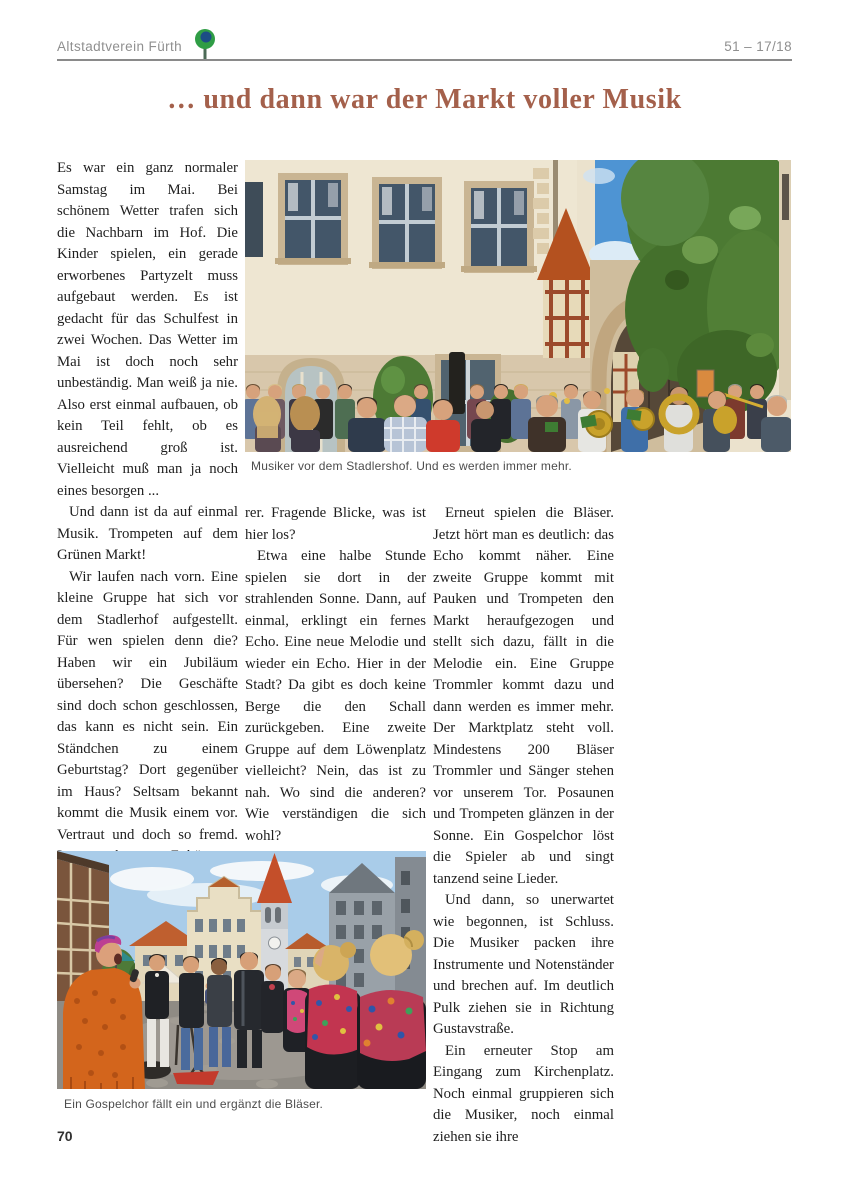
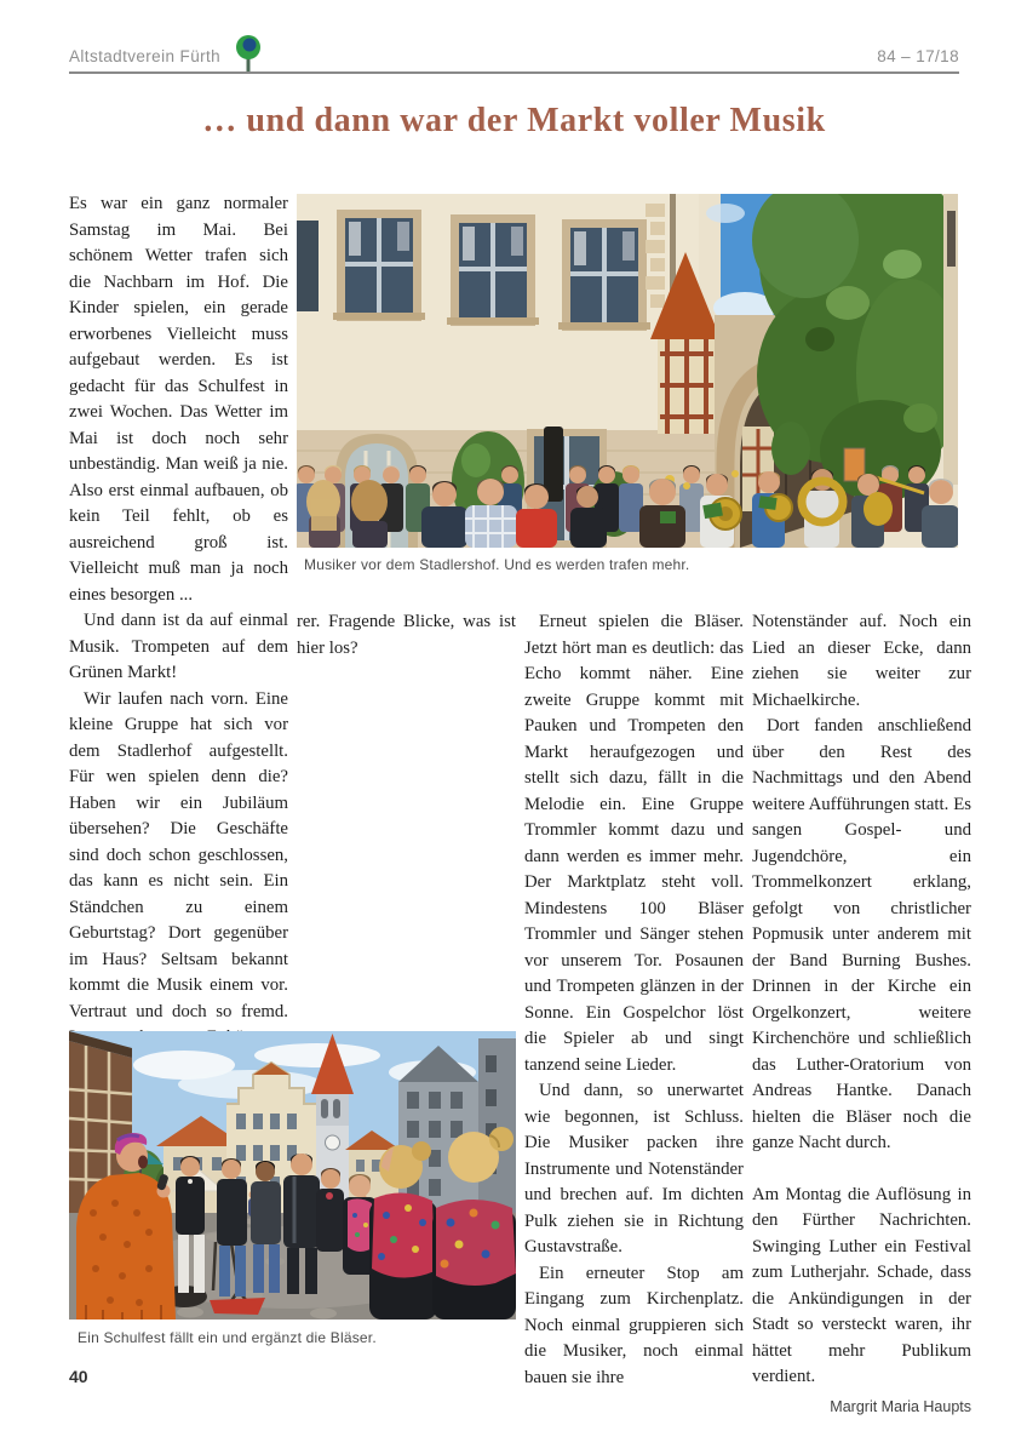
  Altstadtverein Fürth
- 51 – 17/18
+ 84 – 17/18
  … und dann war der Markt voller Musik
- Es war ein ganz normaler Samstag im Mai. Bei schönem Wetter trafen sich die Nachbarn im Hof. Die Kinder spielen, ein gerade erworbenes Partyzelt muss aufgebaut werden. Es ist gedacht für das Schulfest in zwei Wochen. Das Wetter im Mai ist doch noch sehr unbeständig. Man weiß ja nie. Also erst einmal aufbauen, ob kein Teil fehlt, ob es ausreichend groß ist. Vielleicht muß man ja noch eines besorgen ...
+ Es war ein ganz normaler Samstag im Mai. Bei schönem Wetter trafen sich die Nachbarn im Hof. Die Kinder spielen, ein gerade erworbenes Vielleicht muss aufgebaut werden. Es ist gedacht für das Schulfest in zwei Wochen. Das Wetter im Mai ist doch noch sehr unbeständig. Man weiß ja nie. Also erst einmal aufbauen, ob kein Teil fehlt, ob es ausreichend groß ist. Vielleicht muß man ja noch eines besorgen ...
  Und dann ist da auf einmal Musik. Trompeten auf dem Grünen Markt!
  Wir laufen nach vorn. Eine kleine Gruppe hat sich vor dem Stadlerhof aufgestellt. Für wen spielen denn die? Haben wir ein Jubiläum übersehen? Die Geschäfte sind doch schon geschlossen, das kann es nicht sein. Ein Ständchen zu einem Geburtstag? Dort gegenüber im Haus? Seltsam bekannt kommt die Musik einem vor. Vertraut und doch so fremd.
  rer. Fragende Blicke, was ist hier los?
- Etwa eine halbe Stunde spielen sie dort in der strahlenden Sonne. Dann, auf einmal, erklingt ein fernes Echo. Eine neue Melodie und wieder ein Echo. Hier in der Stadt? Da gibt es doch keine Berge die den Schall zurückgeben. Eine zweite Gruppe auf dem Löwenplatz vielleicht? Nein, das ist zu nah. Wo sind die anderen? Wie verständigen die sich wohl?
- Erneut spielen die Bläser. Jetzt hört man es deutlich: das Echo kommt näher. Eine zweite Gruppe kommt mit Pauken und Trompeten den Markt heraufgezogen und stellt sich dazu, fällt in die Melodie ein. Eine Gruppe Trommler kommt dazu und dann werden es immer mehr. Der Marktplatz steht voll. Mindestens 200 Bläser Trommler und Sänger stehen vor unserem Tor. Posaunen und Trompeten glänzen in der Sonne. Ein Gospelchor löst die Spieler ab und singt tanzend seine Lieder.
+ Erneut spielen die Bläser. Jetzt hört man es deutlich: das Echo kommt näher. Eine zweite Gruppe kommt mit Pauken und Trompeten den Markt heraufgezogen und stellt sich dazu, fällt in die Melodie ein. Eine Gruppe Trommler kommt dazu und dann werden es immer mehr. Der Marktplatz steht voll. Mindestens 100 Bläser Trommler und Sänger stehen vor unserem Tor. Posaunen und Trompeten glänzen in der Sonne. Ein Gospelchor löst die Spieler ab und singt tanzend seine Lieder.
- Und dann, so unerwartet wie begonnen, ist Schluss. Die Musiker packen ihre Instrumente und Notenständer und brechen auf. Im deutlich Pulk ziehen sie in Richtung Gustavstraße.
+ Und dann, so unerwartet wie begonnen, ist Schluss. Die Musiker packen ihre Instrumente und Notenständer und brechen auf. Im dichten Pulk ziehen sie in Richtung Gustavstraße.
- Ein erneuter Stop am Eingang zum Kirchenplatz. Noch einmal gruppieren sich die Musiker, noch einmal ziehen sie ihre
+ Ein erneuter Stop am Eingang zum Kirchenplatz. Noch einmal gruppieren sich die Musiker, noch einmal bauen sie ihre
+ Notenständer auf. Noch ein Lied an dieser Ecke, dann ziehen sie weiter zur Michaelkirche.
+ Dort fanden anschließend über den Rest des Nachmittags und den Abend weitere Aufführungen statt. Es sangen Gospel- und Jugendchöre, ein Trommelkonzert erklang, gefolgt von christlicher Popmusik unter anderem mit der Band Burning Bushes. Drinnen in der Kirche ein Orgelkonzert, weitere Kirchenchöre und schließlich das Luther-Oratorium von Andreas Hantke. Danach hielten die Bläser noch die ganze Nacht durch.
+ Am Montag die Auflösung in den Fürther Nachrichten. Swinging Luther ein Festival zum Lutherjahr. Schade, dass die Ankündigungen in der Stadt so versteckt waren, ihr hättet mehr Publikum verdient.
+ Margrit Maria Haupts
- Musiker vor dem Stadlershof. Und es werden immer mehr.
+ Musiker vor dem Stadlershof. Und es werden trafen mehr.
- Ein Gospelchor fällt ein und ergänzt die Bläser.
+ Ein Schulfest fällt ein und ergänzt die Bläser.
- 70
+ 40
